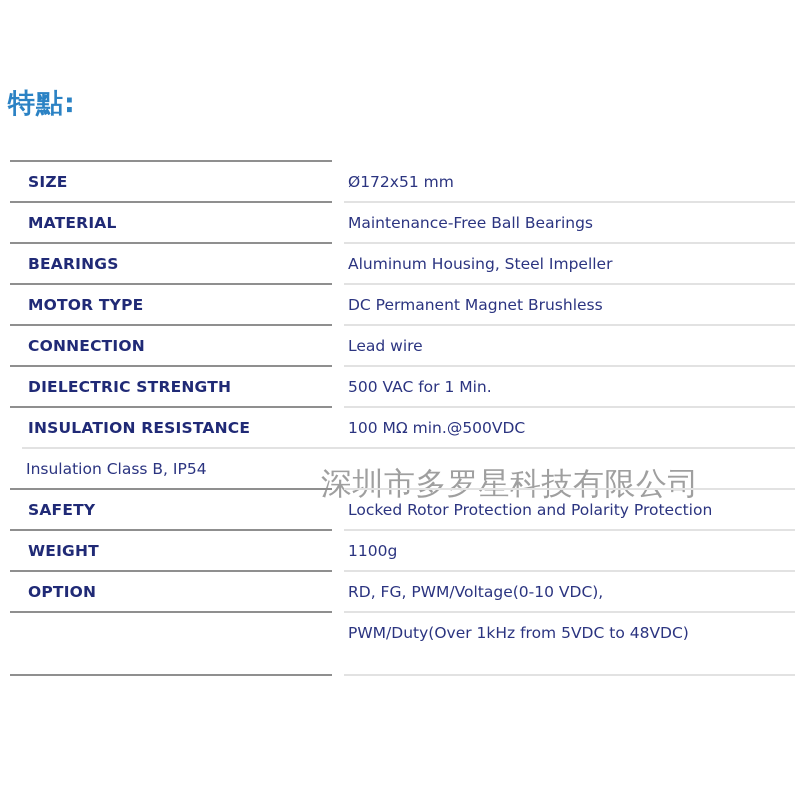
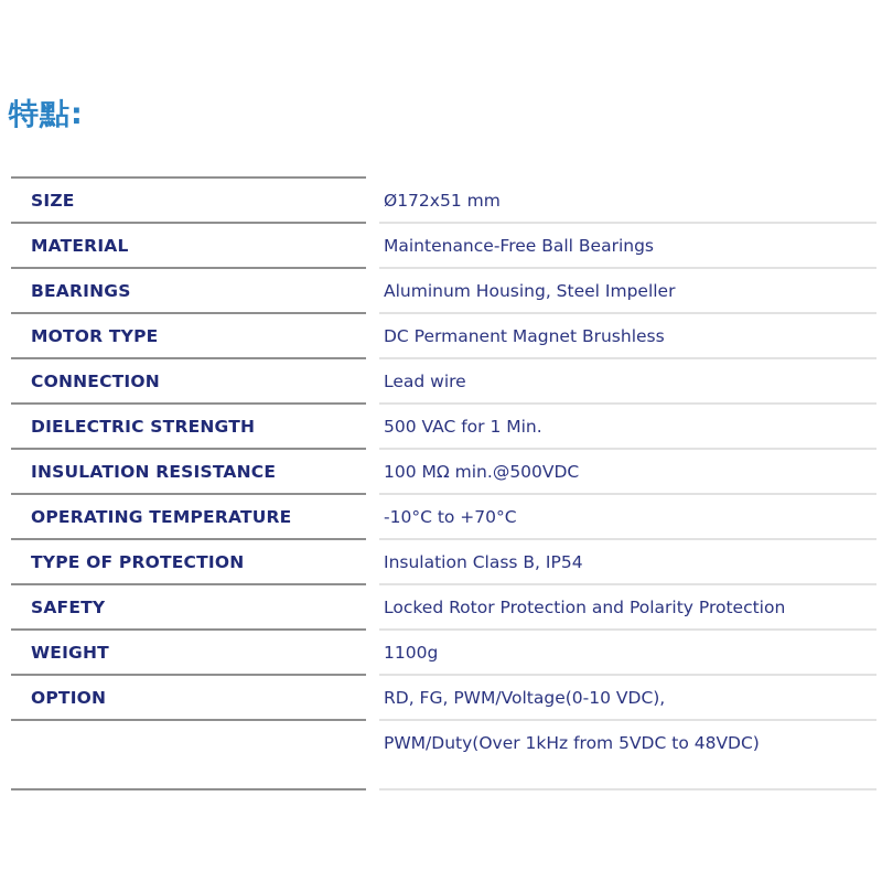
  特點:
- 深圳市多罗星科技有限公司
  SIZE
  Ø172x51 mm
  MATERIAL
  Maintenance-Free Ball Bearings
  BEARINGS
  Aluminum Housing, Steel Impeller
  MOTOR TYPE
  DC Permanent Magnet Brushless
  CONNECTION
  Lead wire
  DIELECTRIC STRENGTH
  500 VAC for 1 Min.
  INSULATION RESISTANCE
  100 MΩ min.@500VDC
+ OPERATING TEMPERATURE
+ -10°C to +70°C
+ TYPE OF PROTECTION
  Insulation Class B, IP54
  SAFETY
  Locked Rotor Protection and Polarity Protection
  WEIGHT
  1100g
  OPTION
  RD, FG, PWM/Voltage(0-10 VDC),
  PWM/Duty(Over 1kHz from 5VDC to 48VDC)
